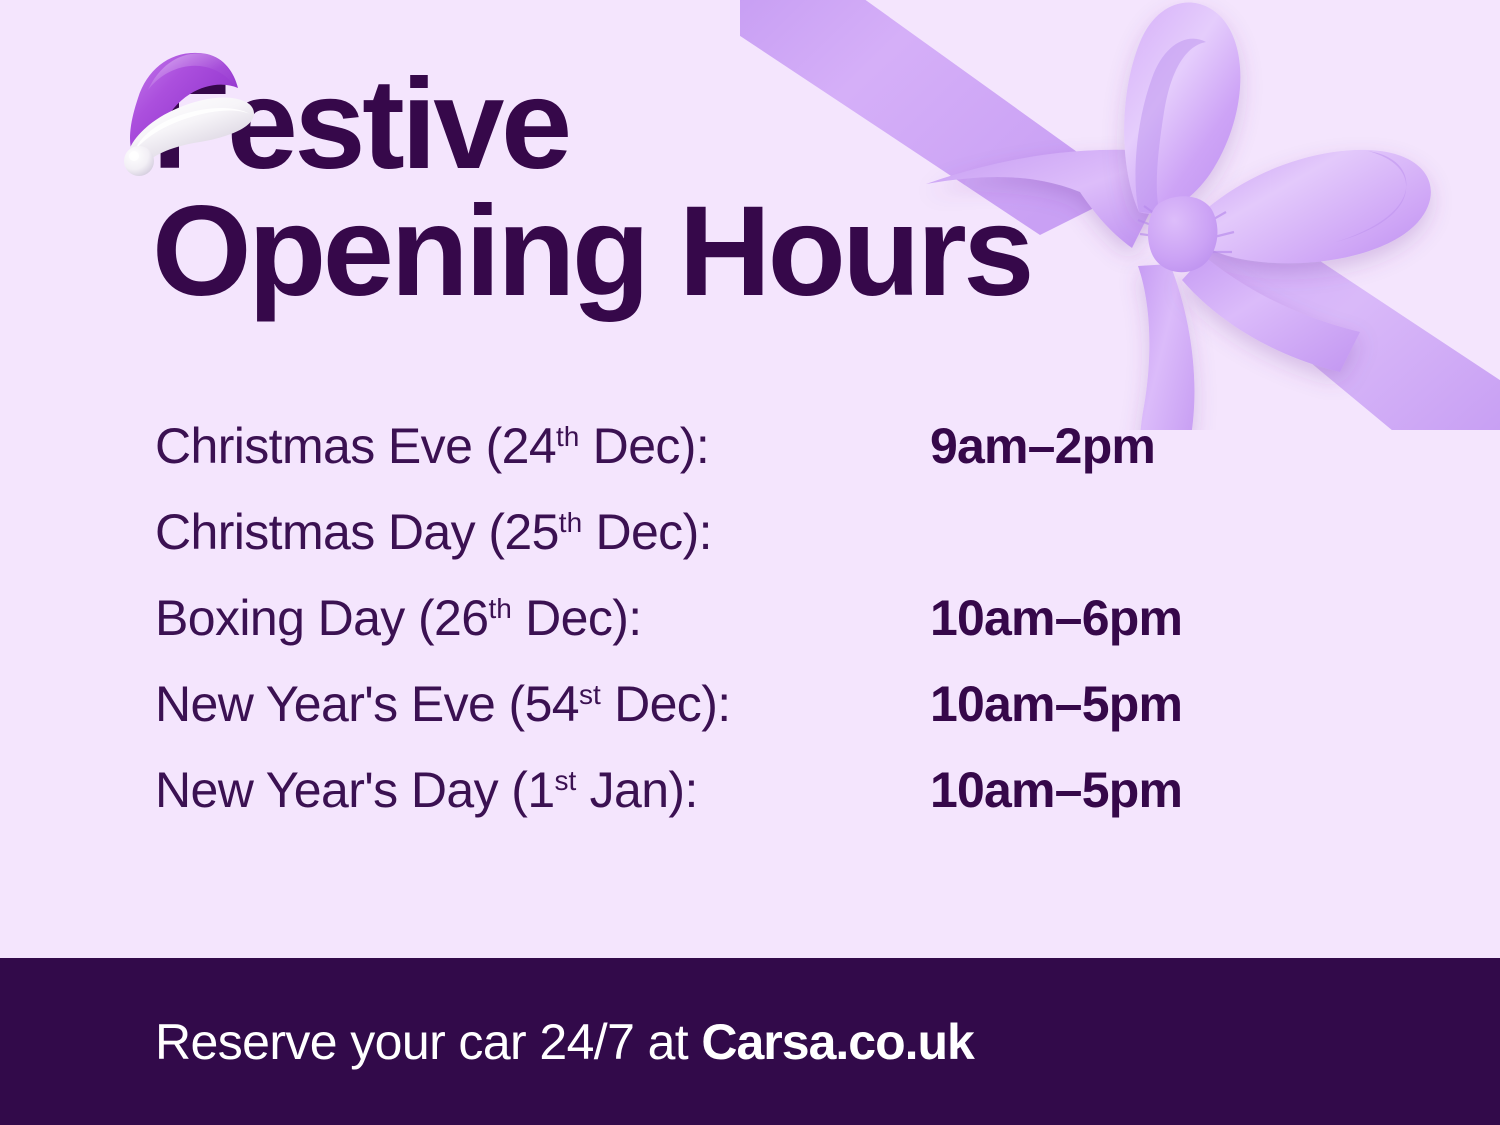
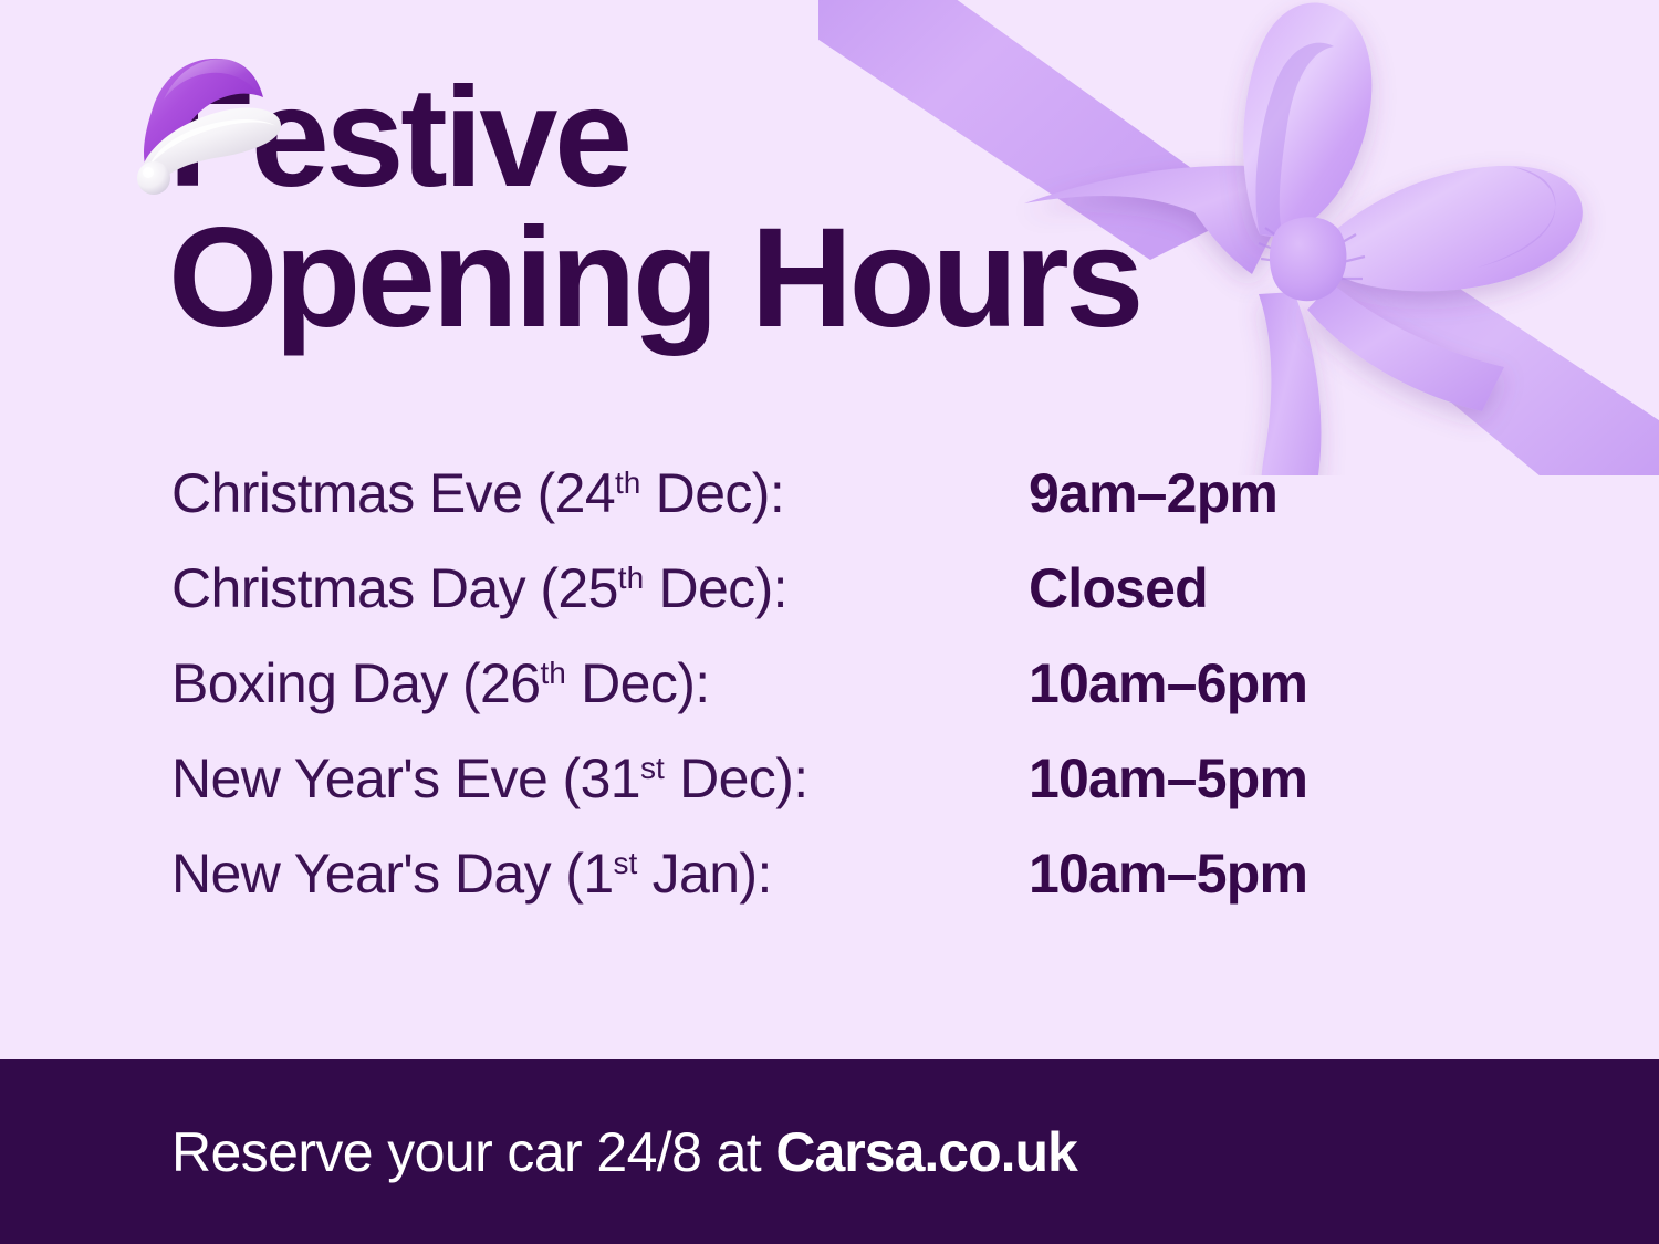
  estive
  Opening Hours
  Christmas Eve (24th Dec):
  9am–2pm
  Christmas Day (25th Dec):
+ Closed
  Boxing Day (26th Dec):
  10am–6pm
- New Year's Eve (54st Dec):
+ New Year's Eve (31st Dec):
  10am–5pm
  New Year's Day (1st Jan):
  10am–5pm
- Reserve your car 24/7 at Carsa.co.uk
+ Reserve your car 24/8 at Carsa.co.uk
